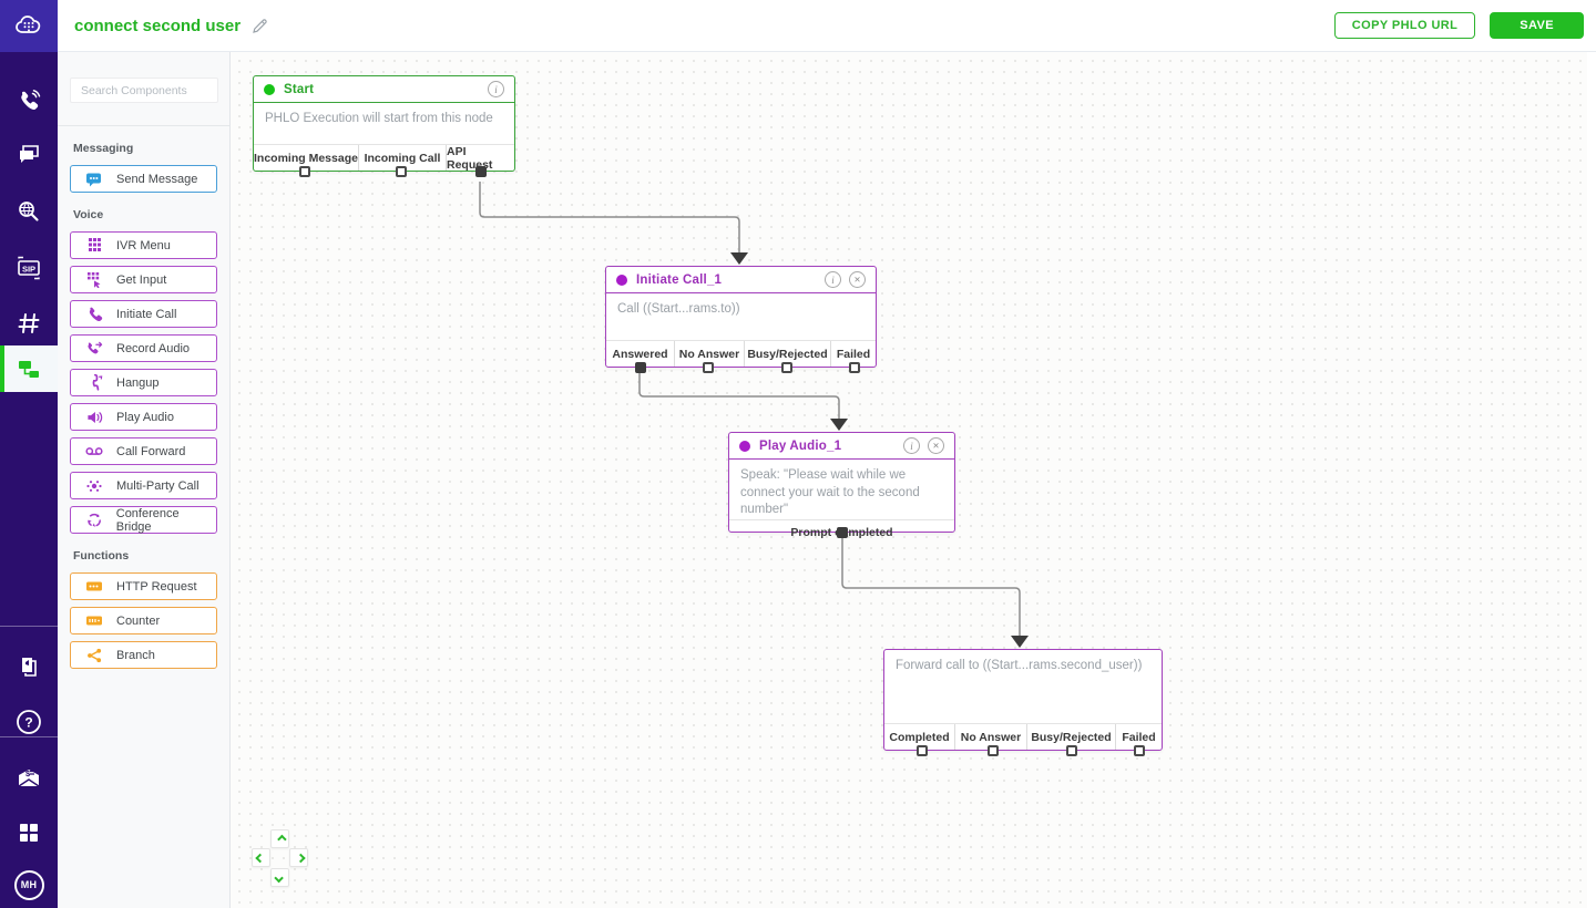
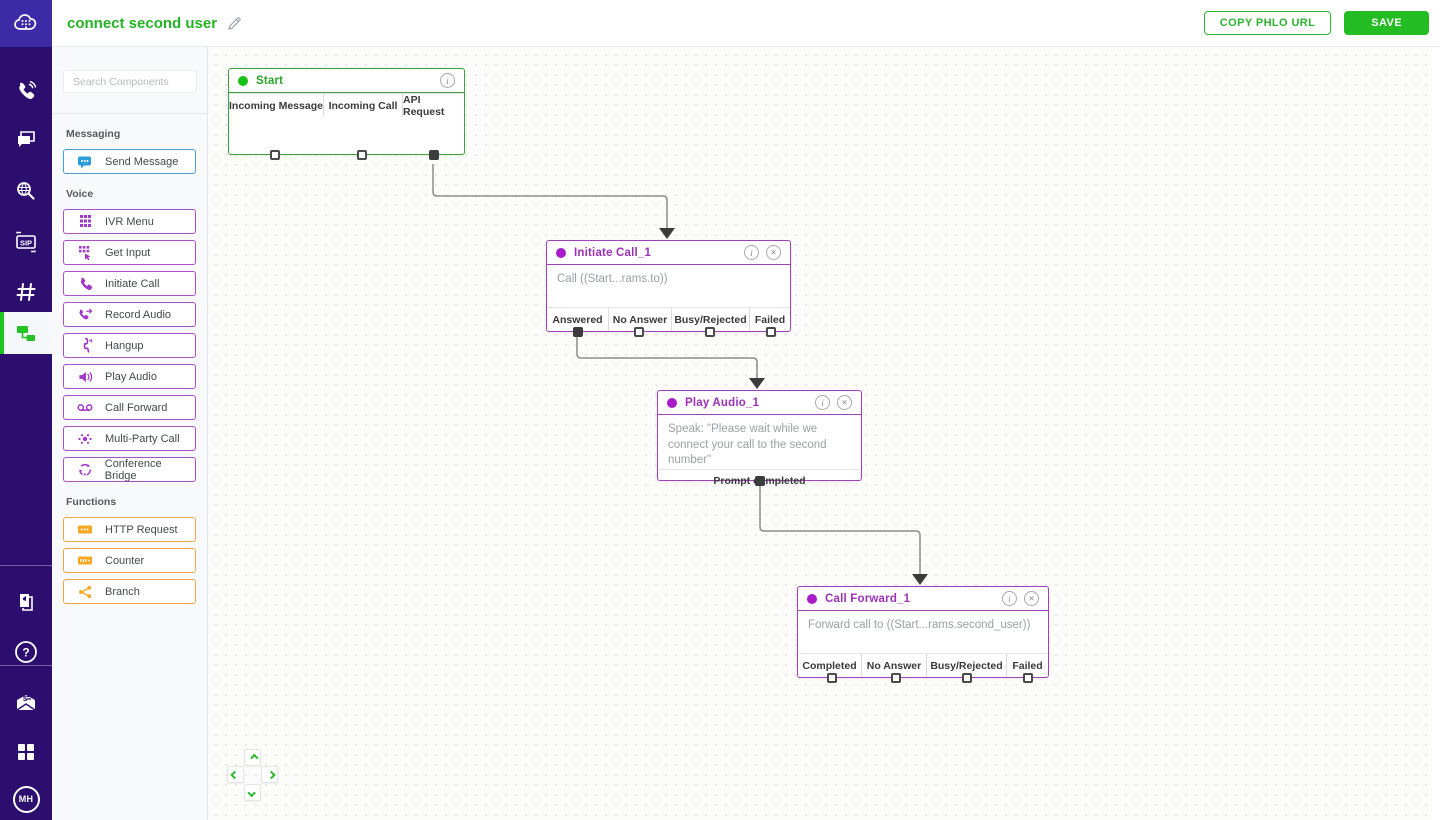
  SIP
  ?
  $
  MH
  connect second user
  COPY PHLO URL
  SAVE
  Search Components
  Messaging
  Send Message
  Voice
  IVR Menu
  Get Input
  Initiate Call
  Record Audio
  Hangup
  Play Audio
  Call Forward
  Multi-Party Call
  Conference Bridge
  Functions
  HTTP Request
  Counter
  Branch
  Start
- PHLO Execution will start from this node
  Incoming Message
  Incoming Call
  API Request
  Initiate Call_1
  Call ((Start...rams.to))
  Answered
  No Answer
  Busy/Rejected
  Failed
  Play Audio_1
- Speak: "Please wait while we connect your wait to the second number"
+ Speak: "Please wait while we connect your call to the second number"
  Promptmpleted
+ Call Forward_1
  Forward call to ((Start...rams.second_user))
  Completed
  No Answer
  Busy/Rejected
  Failed
